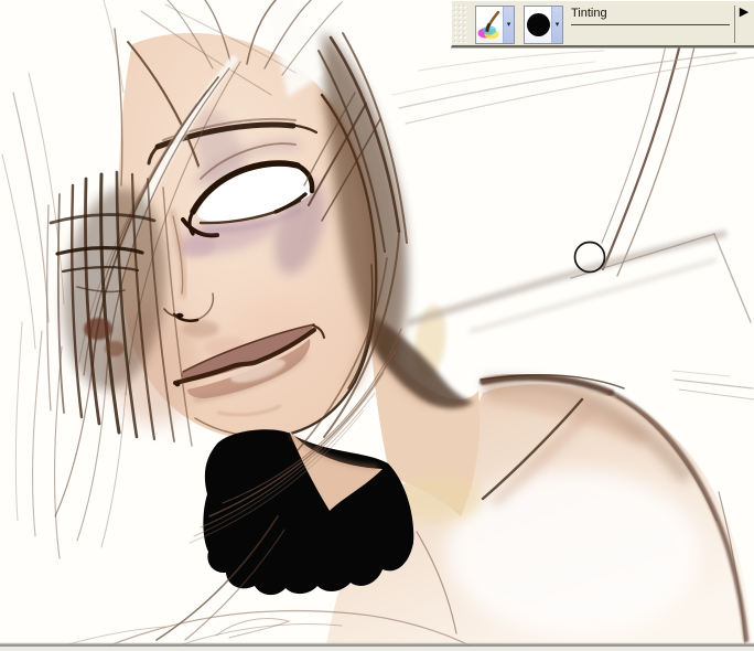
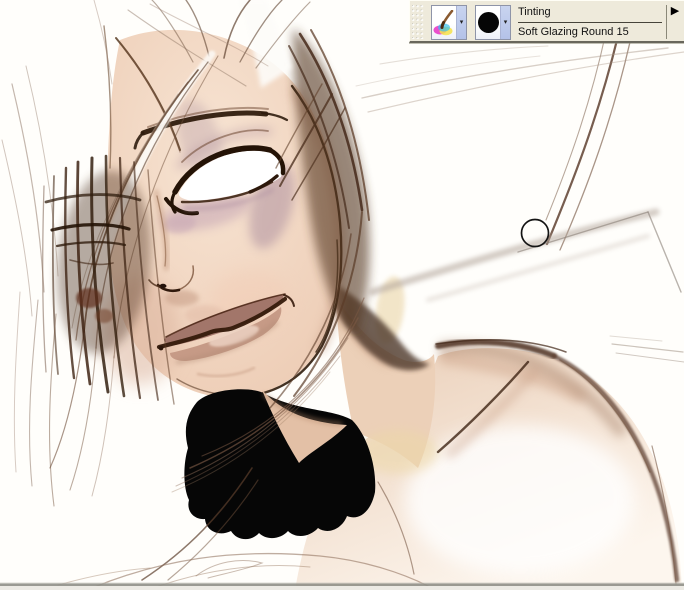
  Tinting
+ Soft Glazing Round 15
  ▶
